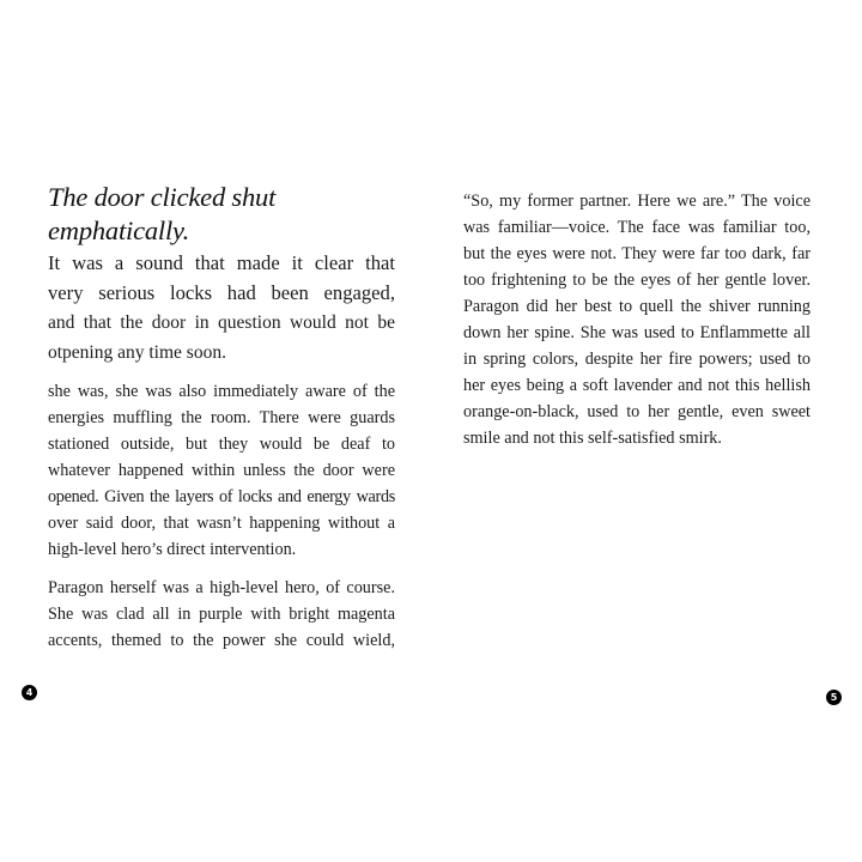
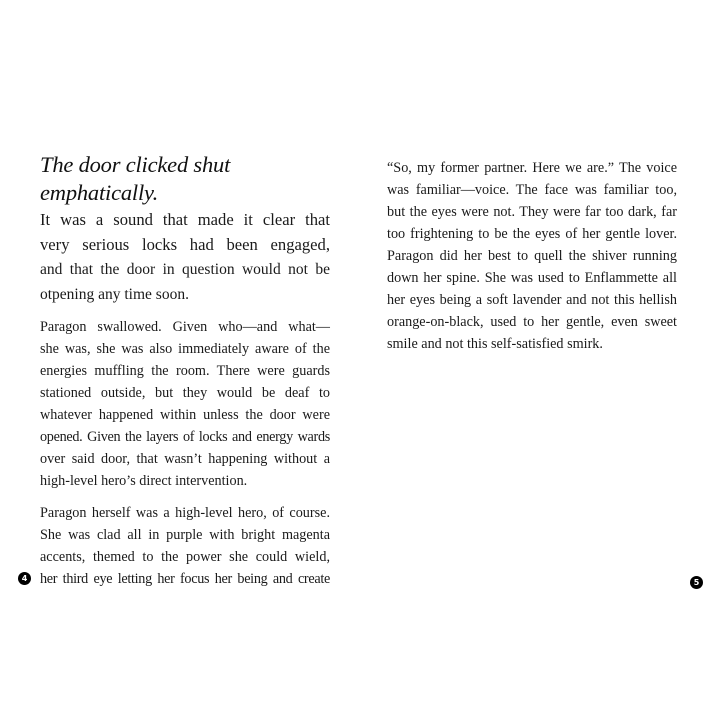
  The door clicked shut emphatically.
  It was a sound that made it clear that
  very serious locks had been engaged,
  and that the door in question would not be
  otpening any time soon.
+ Paragon swallowed. Given who—and what—
  she was, she was also immediately aware of the
  energies muffling the room. There were guards
  stationed outside, but they would be deaf to
  whatever happened within unless the door were
  opened. Given the layers of locks and energy wards
  over said door, that wasn’t happening without a
  high-level hero’s direct intervention.
  Paragon herself was a high-level hero, of course.
  She was clad all in purple with bright magenta
  accents, themed to the power she could wield,
+ her third eye letting her focus her being and create
  4
  “So, my former partner. Here we are.” The voice
  was familiar—voice. The face was familiar too,
  but the eyes were not. They were far too dark, far
  too frightening to be the eyes of her gentle lover.
  Paragon did her best to quell the shiver running
  down her spine. She was used to Enflammette all
- in spring colors, despite her fire powers; used to
  her eyes being a soft lavender and not this hellish
  orange-on-black, used to her gentle, even sweet
  smile and not this self-satisfied smirk.
  5
